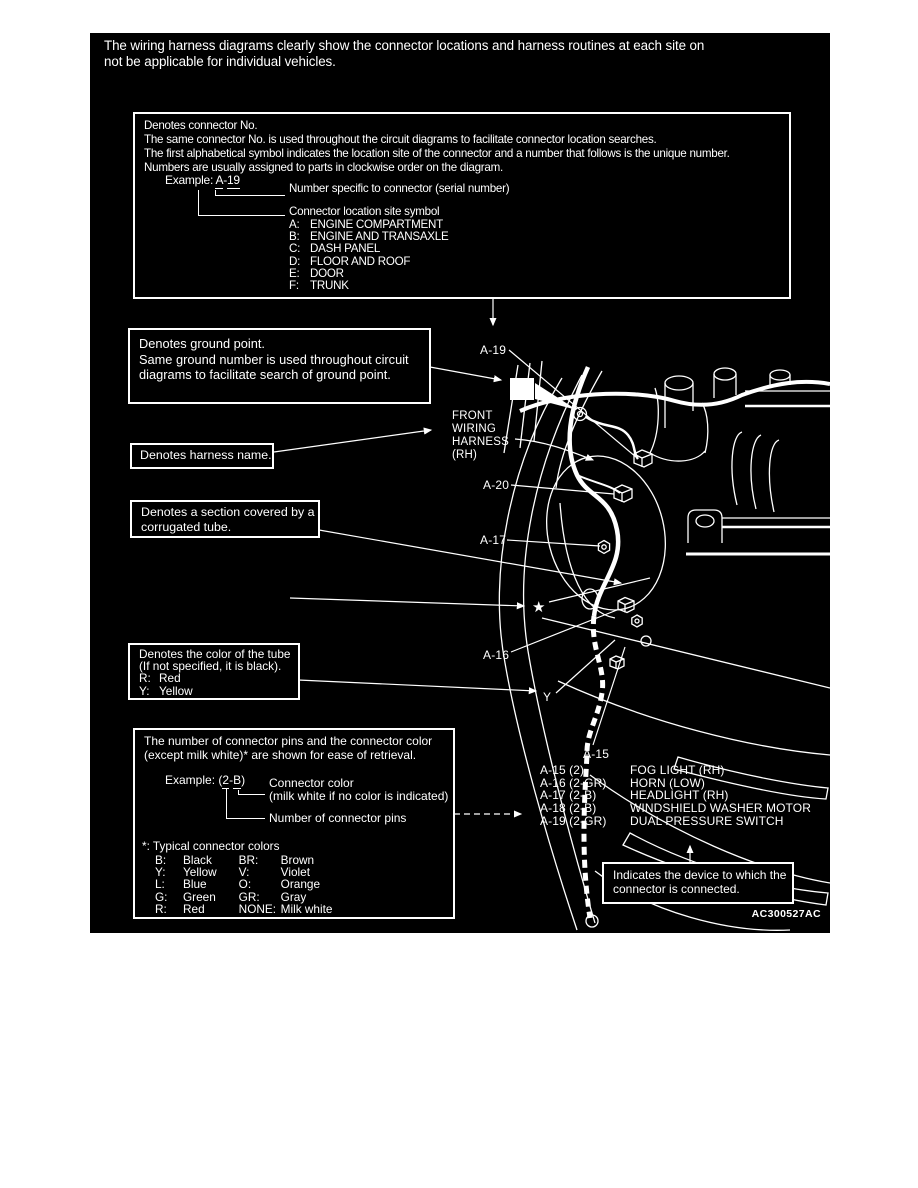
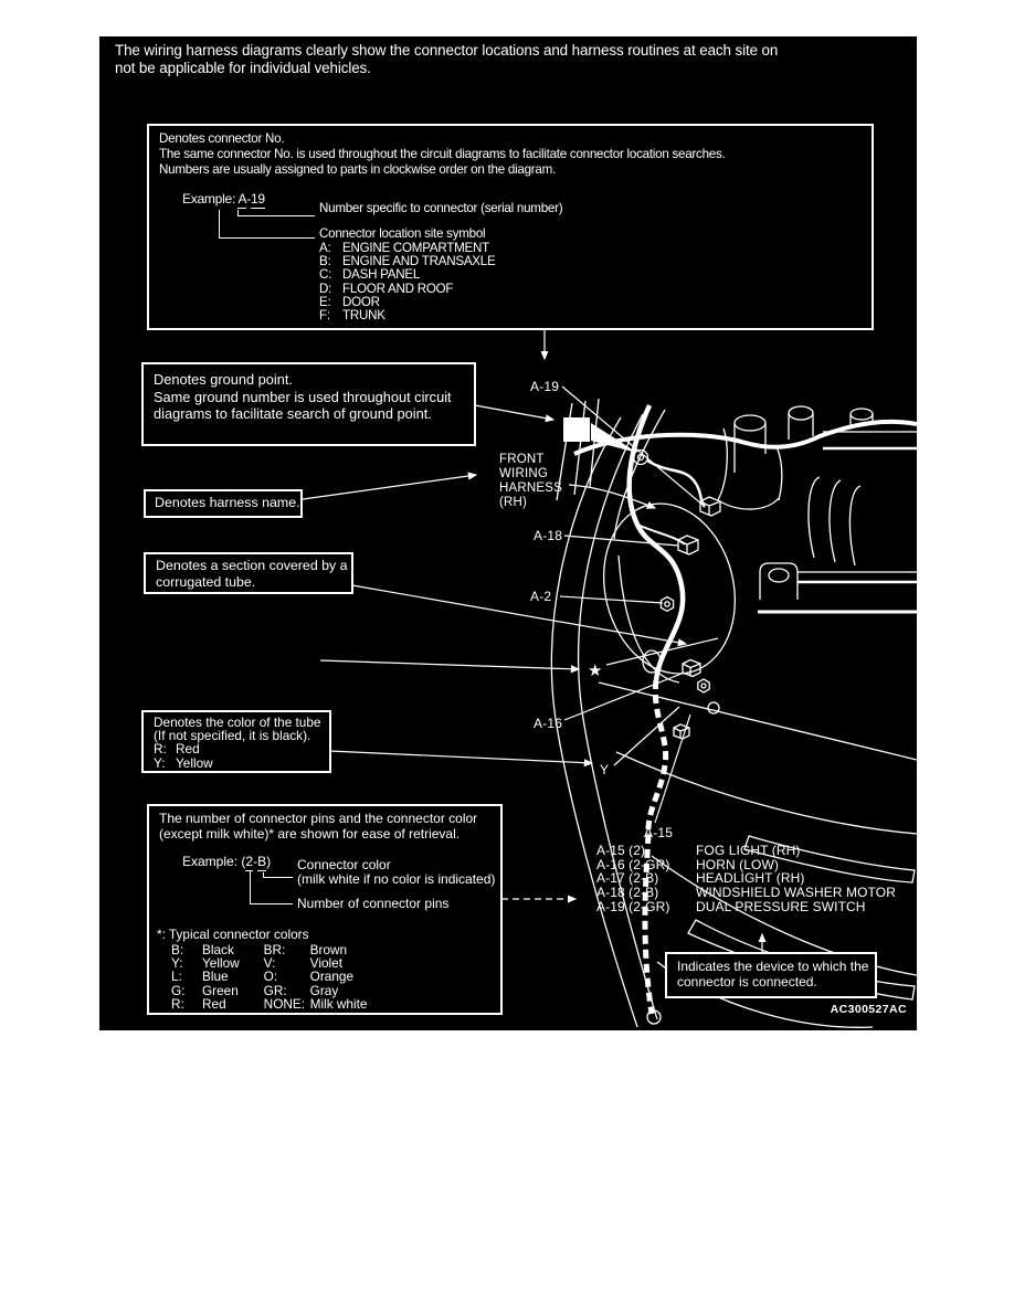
  The wiring harness diagrams clearly show the connector locations and harness routines at each site on
  not be applicable for individual vehicles.
  A-19
  FRONT
  WIRING
  HARNESS
  (RH)
- A-20
+ A-18
- A-17
+ A-2
  A-16
  Y
  ★
  A-15
  Denotes connector No.
  The same connector No. is used throughout the circuit diagrams to facilitate connector location searches.
- The first alphabetical symbol indicates the location site of the connector and a number that follows is the unique number.
  Numbers are usually assigned to parts in clockwise order on the diagram.
  Example: A-19
  Number specific to connector (serial number)
  Connector location site symbol
  A:
  ENGINE COMPARTMENT
  B:
  ENGINE AND TRANSAXLE
  C:
  DASH PANEL
  D:
  FLOOR AND ROOF
  E:
  DOOR
  F:
  TRUNK
  Denotes ground point.
  Same ground number is used throughout circuit
  diagrams to facilitate search of ground point.
  Denotes harness name.
  Denotes a section covered by a
  corrugated tube.
  Denotes the color of the tube
  (If not specified, it is black).
  R:
  Red
  Y:
  Yellow
  The number of connector pins and the connector color
  (except milk white)* are shown for ease of retrieval.
  Example: (2-B)
  Connector color
  (milk white if no color is indicated)
  Number of connector pins
  *: Typical connector colors
  B:
  Black
  Y:
  Yellow
  L:
  Blue
  G:
  Green
  R:
  Red
  BR:
  Brown
  V:
  Violet
  O:
  Orange
  GR:
  Gray
  NONE:
  Milk white
  A-15 (2)
  FOG LIGHT (RH)
  A-16 (2-GR)
  HORN (LOW)
  A-17 (2-B)
  HEADLIGHT (RH)
  A-18 (2-B)
  WINDSHIELD WASHER MOTOR
  A-19 (2-GR)
  DUAL PRESSURE SWITCH
  Indicates the device to which the
  connector is connected.
  AC300527AC
